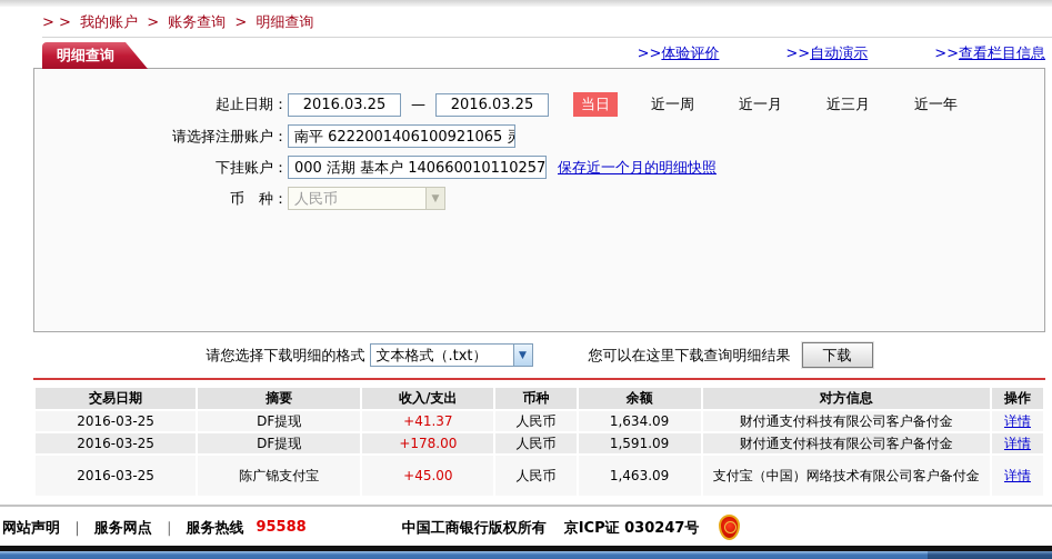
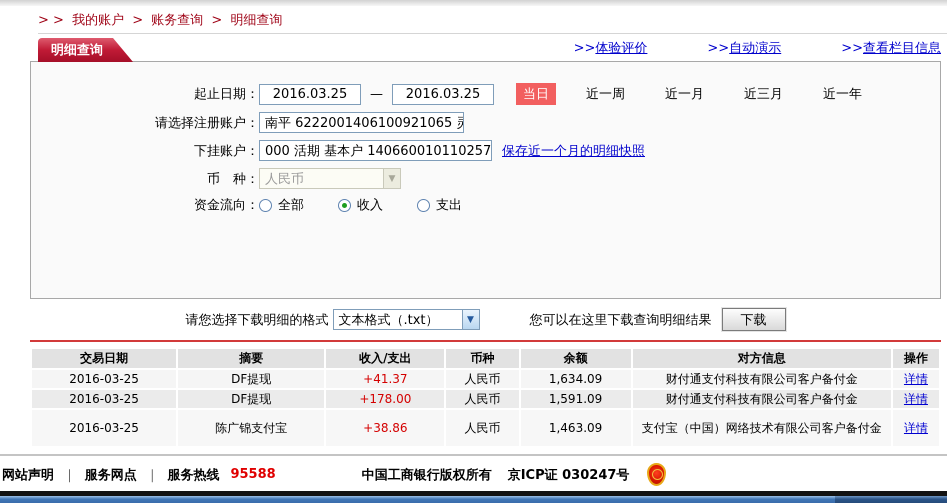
  > > 我的账户 > 账务查询 > 明细查询
  明细查询
  >>体验评价
  >>自动演示
  >>查看栏目信息
  起止日期：
  2016.03.25
  —
  2016.03.25
  当日
  近一周
  近一月
  近三月
  近一年
  请选择注册账户：
  南平 6222001406100921065 灵
  下挂账户：
  000 活期 基本户 140660010110257
  保存近一个月的明细快照
  币 种：
  人民币
  ▼
+ 资金流向：
+ 全部
+ 收入
+ 支出
  请您选择下载明细的格式
  文本格式（.txt）
  ▼
  您可以在这里下载查询明细结果
  下载
  交易日期	摘要	收入/支出	币种	余额	对方信息	操作
  2016-03-25	DF提现	+41.37	人民币	1,634.09	财付通支付科技有限公司客户备付金	详情
  2016-03-25	DF提现	+178.00	人民币	1,591.09	财付通支付科技有限公司客户备付金	详情
- 2016-03-25	陈广锦支付宝	+45.00	人民币	1,463.09	支付宝（中国）网络技术有限公司客户备付金	详情
+ 2016-03-25	陈广锦支付宝	+38.86	人民币	1,463.09	支付宝（中国）网络技术有限公司客户备付金	详情
  网站声明
  ｜
  服务网点
  ｜
  服务热线
  95588
  中国工商银行版权所有
  京ICP证 030247号
